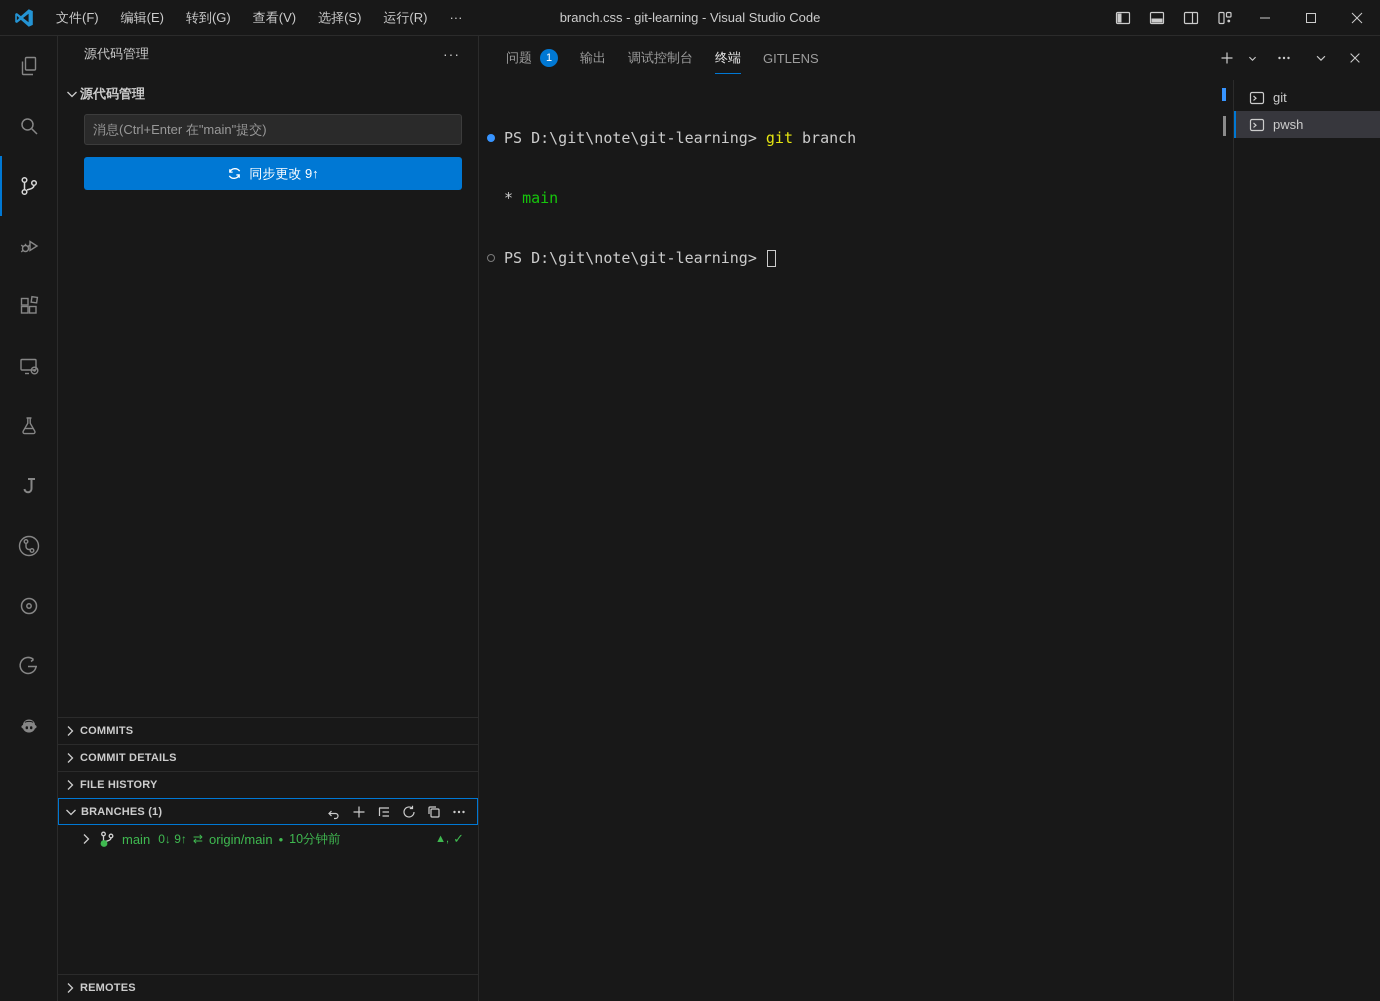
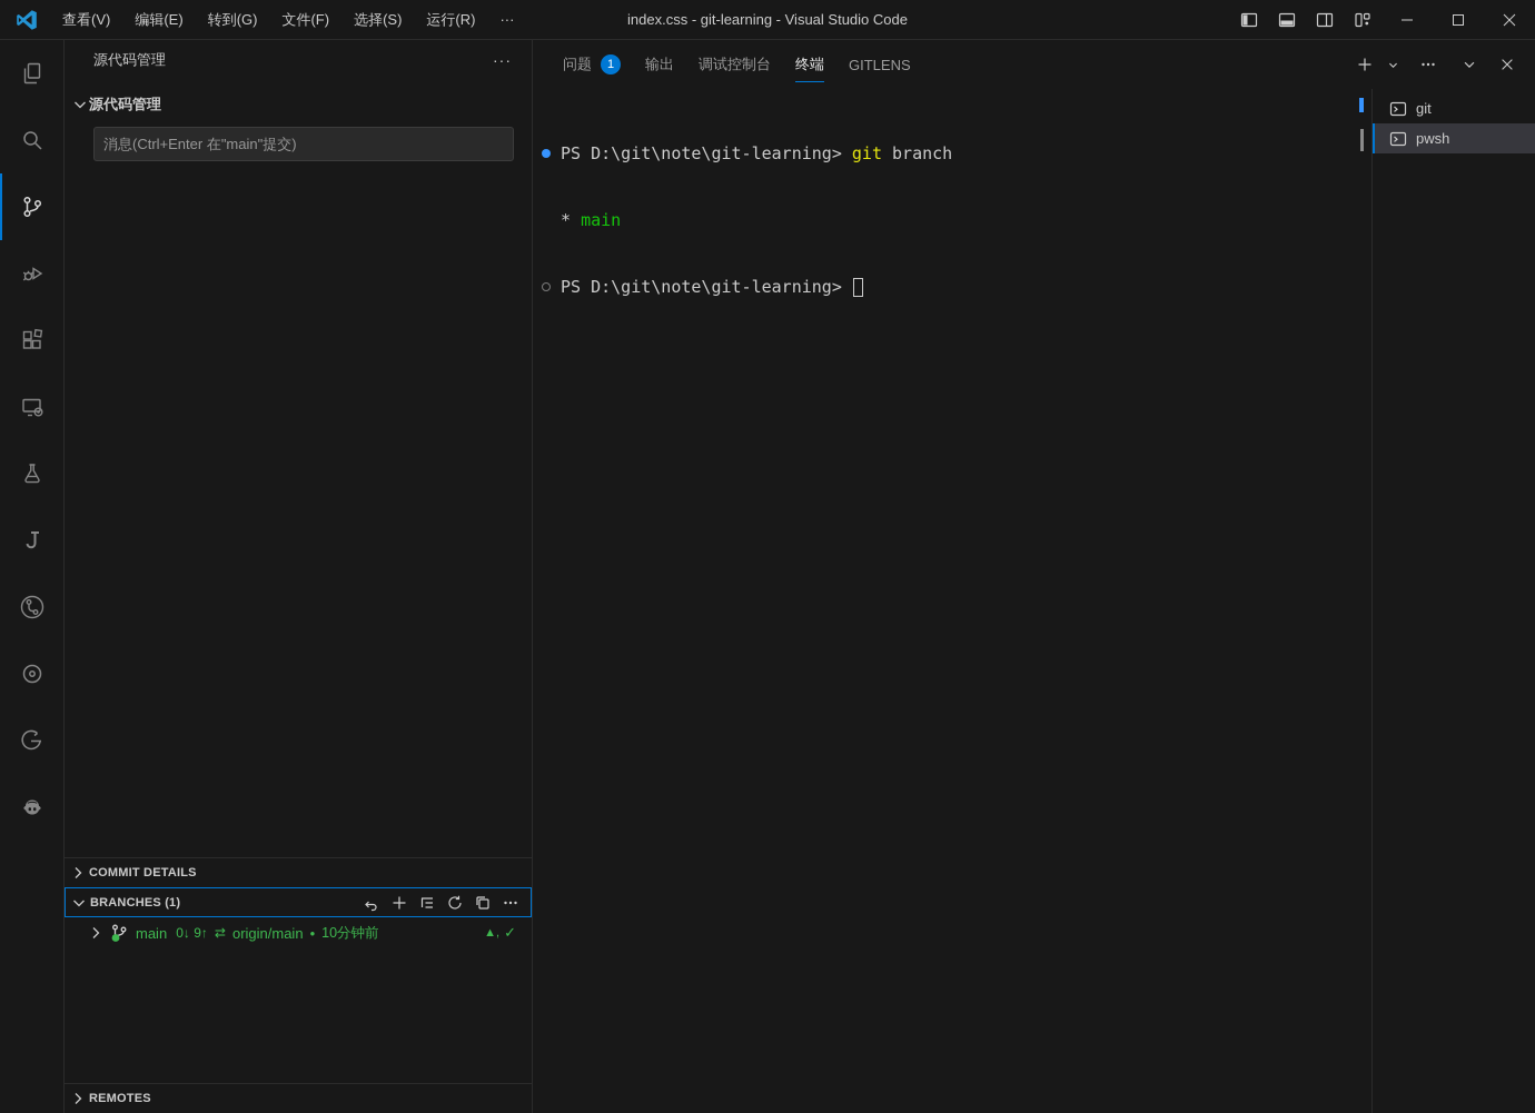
- 文件(F)
+ 查看(V)
  编辑(E)
  转到(G)
- 查看(V)
+ 文件(F)
  选择(S)
  运行(R)
  ···
- branch.css - git-learning - Visual Studio Code
+ index.css - git-learning - Visual Studio Code
  源代码管理
  ···
  源代码管理
  消息(Ctrl+Enter 在"main"提交)
- 同步更改 9↑
- COMMITS
  COMMIT DETAILS
- FILE HISTORY
  BRANCHES (1)
  main
  0↓ 9↑
  ⇄
  origin/main
  •
  10分钟前
  ▲,
  ✓
  REMOTES
  问题
  1
  输出
  调试控制台
  终端
  GITLENS
  PS D:\git\note\git-learning> git branch
  * main
  PS D:\git\note\git-learning>
  git
  pwsh
